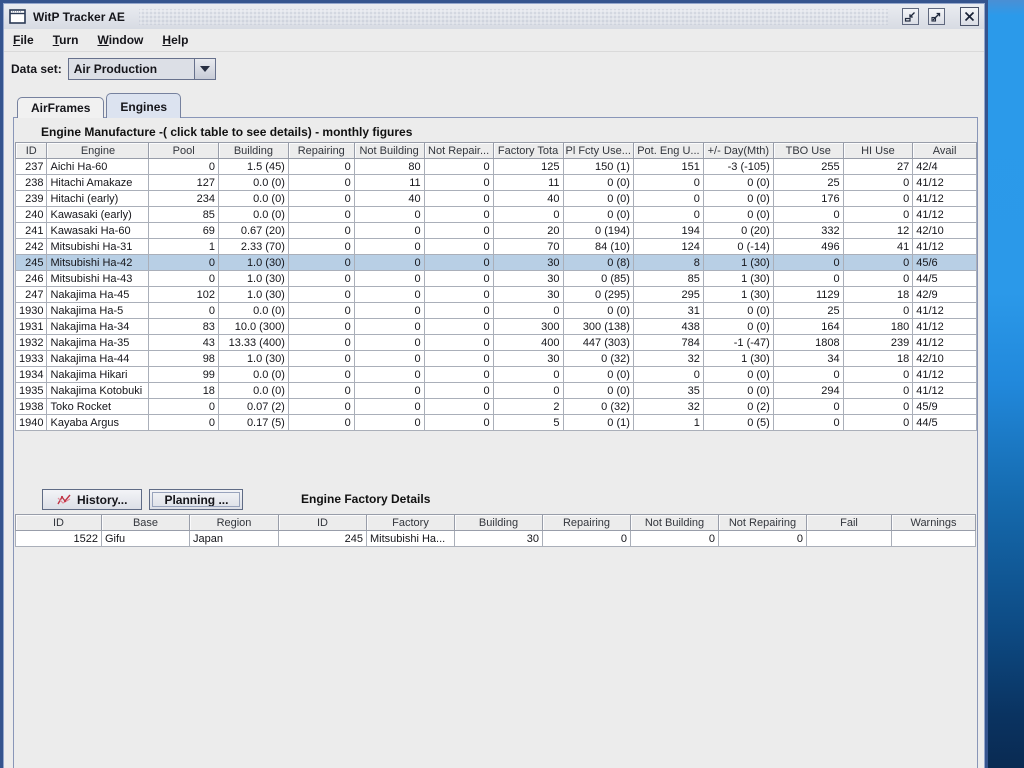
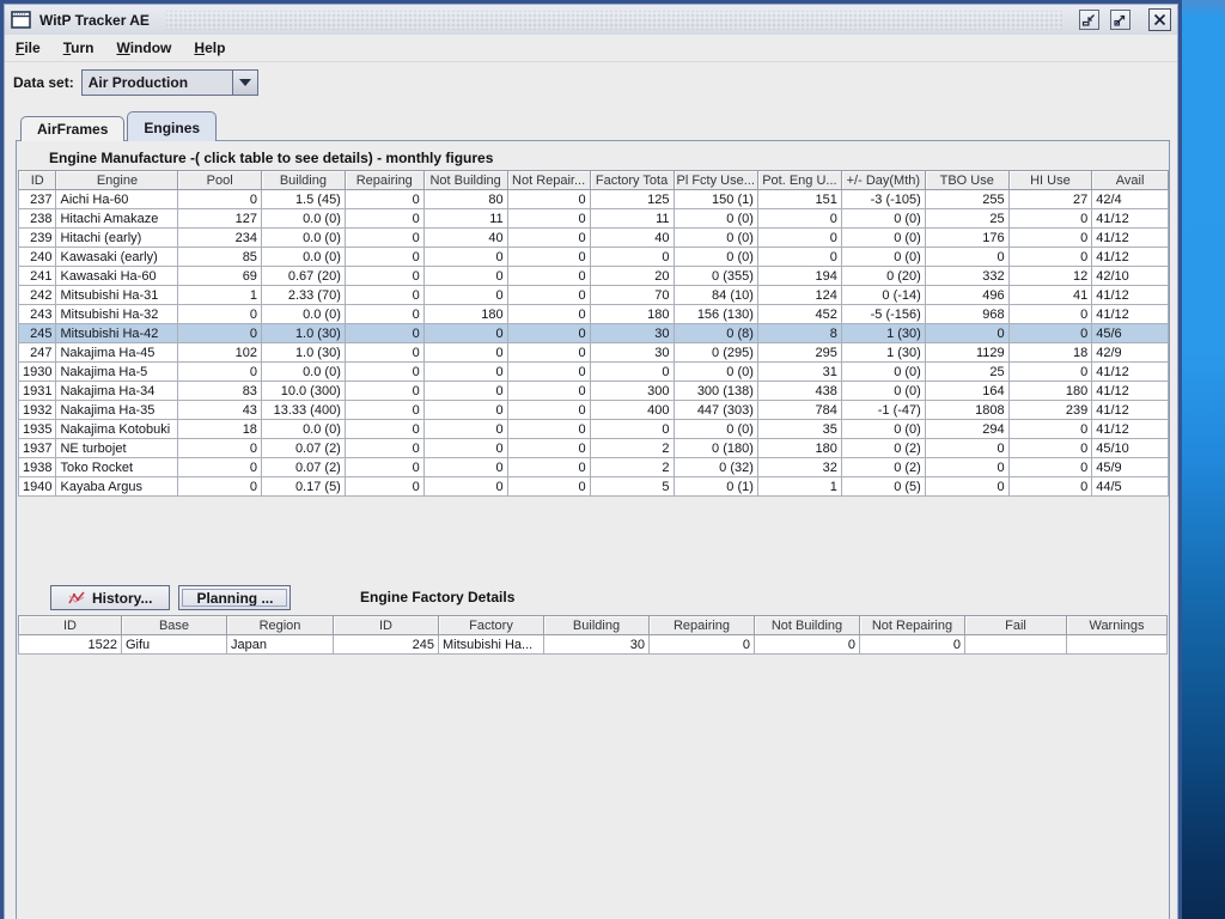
  WitP Tracker AE
  File
  Turn
  Window
  Help
  Data set:
  Air Production
  AirFrames
  Engines
  Engine Manufacture -( click table to see details) - monthly figures
  ID	Engine	Pool	Building	Repairing	Not Building	Not Repair...	Factory Tota	Pl Fcty Use...	Pot. Eng U...	+/- Day(Mth)	TBO Use	HI Use	Avail
  237	Aichi Ha-60	0	1.5 (45)	0	80	0	125	150 (1)	151	-3 (-105)	255	27	42/4
  238	Hitachi Amakaze	127	0.0 (0)	0	11	0	11	0 (0)	0	0 (0)	25	0	41/12
  239	Hitachi (early)	234	0.0 (0)	0	40	0	40	0 (0)	0	0 (0)	176	0	41/12
  240	Kawasaki (early)	85	0.0 (0)	0	0	0	0	0 (0)	0	0 (0)	0	0	41/12
- 241	Kawasaki Ha-60	69	0.67 (20)	0	0	0	20	0 (194)	194	0 (20)	332	12	42/10
+ 241	Kawasaki Ha-60	69	0.67 (20)	0	0	0	20	0 (355)	194	0 (20)	332	12	42/10
  242	Mitsubishi Ha-31	1	2.33 (70)	0	0	0	70	84 (10)	124	0 (-14)	496	41	41/12
+ 243	Mitsubishi Ha-32	0	0.0 (0)	0	180	0	180	156 (130)	452	-5 (-156)	968	0	41/12
  245	Mitsubishi Ha-42	0	1.0 (30)	0	0	0	30	0 (8)	8	1 (30)	0	0	45/6
- 246	Mitsubishi Ha-43	0	1.0 (30)	0	0	0	30	0 (85)	85	1 (30)	0	0	44/5
  247	Nakajima Ha-45	102	1.0 (30)	0	0	0	30	0 (295)	295	1 (30)	1129	18	42/9
  1930	Nakajima Ha-5	0	0.0 (0)	0	0	0	0	0 (0)	31	0 (0)	25	0	41/12
  1931	Nakajima Ha-34	83	10.0 (300)	0	0	0	300	300 (138)	438	0 (0)	164	180	41/12
  1932	Nakajima Ha-35	43	13.33 (400)	0	0	0	400	447 (303)	784	-1 (-47)	1808	239	41/12
- 1933	Nakajima Ha-44	98	1.0 (30)	0	0	0	30	0 (32)	32	1 (30)	34	18	42/10
- 1934	Nakajima Hikari	99	0.0 (0)	0	0	0	0	0 (0)	0	0 (0)	0	0	41/12
  1935	Nakajima Kotobuki	18	0.0 (0)	0	0	0	0	0 (0)	35	0 (0)	294	0	41/12
+ 1937	NE turbojet	0	0.07 (2)	0	0	0	2	0 (180)	180	0 (2)	0	0	45/10
  1938	Toko Rocket	0	0.07 (2)	0	0	0	2	0 (32)	32	0 (2)	0	0	45/9
  1940	Kayaba Argus	0	0.17 (5)	0	0	0	5	0 (1)	1	0 (5)	0	0	44/5
  History...
  Planning ...
  Engine Factory Details
  ID	Base	Region	ID	Factory	Building	Repairing	Not Building	Not Repairing	Fail	Warnings
  1522	Gifu	Japan	245	Mitsubishi Ha...	30	0	0	0
